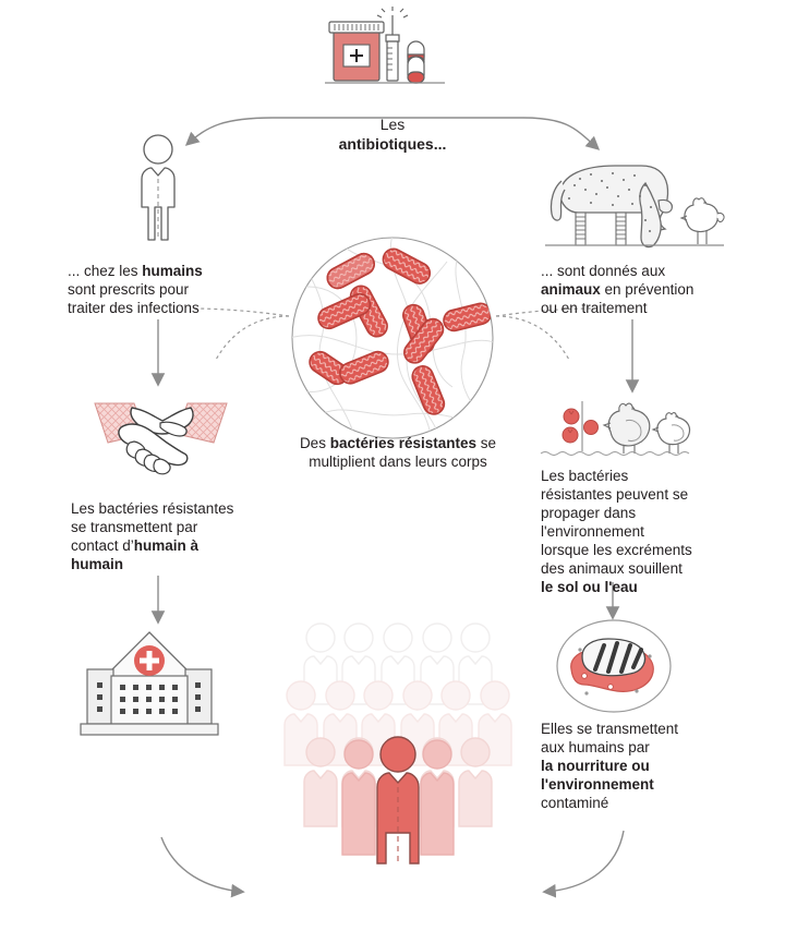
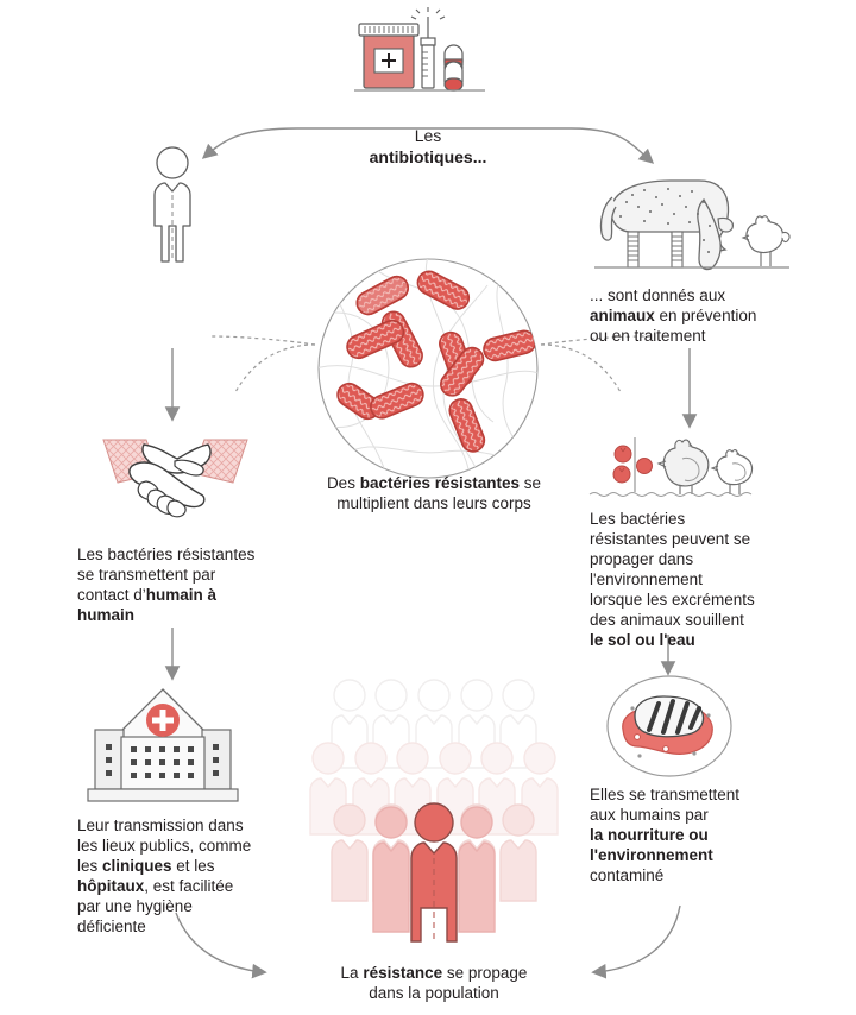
  Les
  antibiotiques...
- ... chez les humains
- sont prescrits pour
- traiter des infections
  ... sont donnés aux
  animaux en prévention
  ou en traitement
  Des bactéries résistantes se
  multiplient dans leurs corps
  Les bactéries résistantes
  se transmettent par
  contact d’humain à
  humain
  Les bactéries
  résistantes peuvent se
  propager dans
  l'environnement
  lorsque les excréments
  des animaux souillent
  le sol ou l'eau
+ Leur transmission dans
+ les lieux publics, comme
+ les cliniques et les
+ hôpitaux, est facilitée
+ par une hygiène
+ déficiente
  Elles se transmettent
  aux humains par
  la nourriture ou
  l'environnement
  contaminé
+ La résistance se propage
+ dans la population
